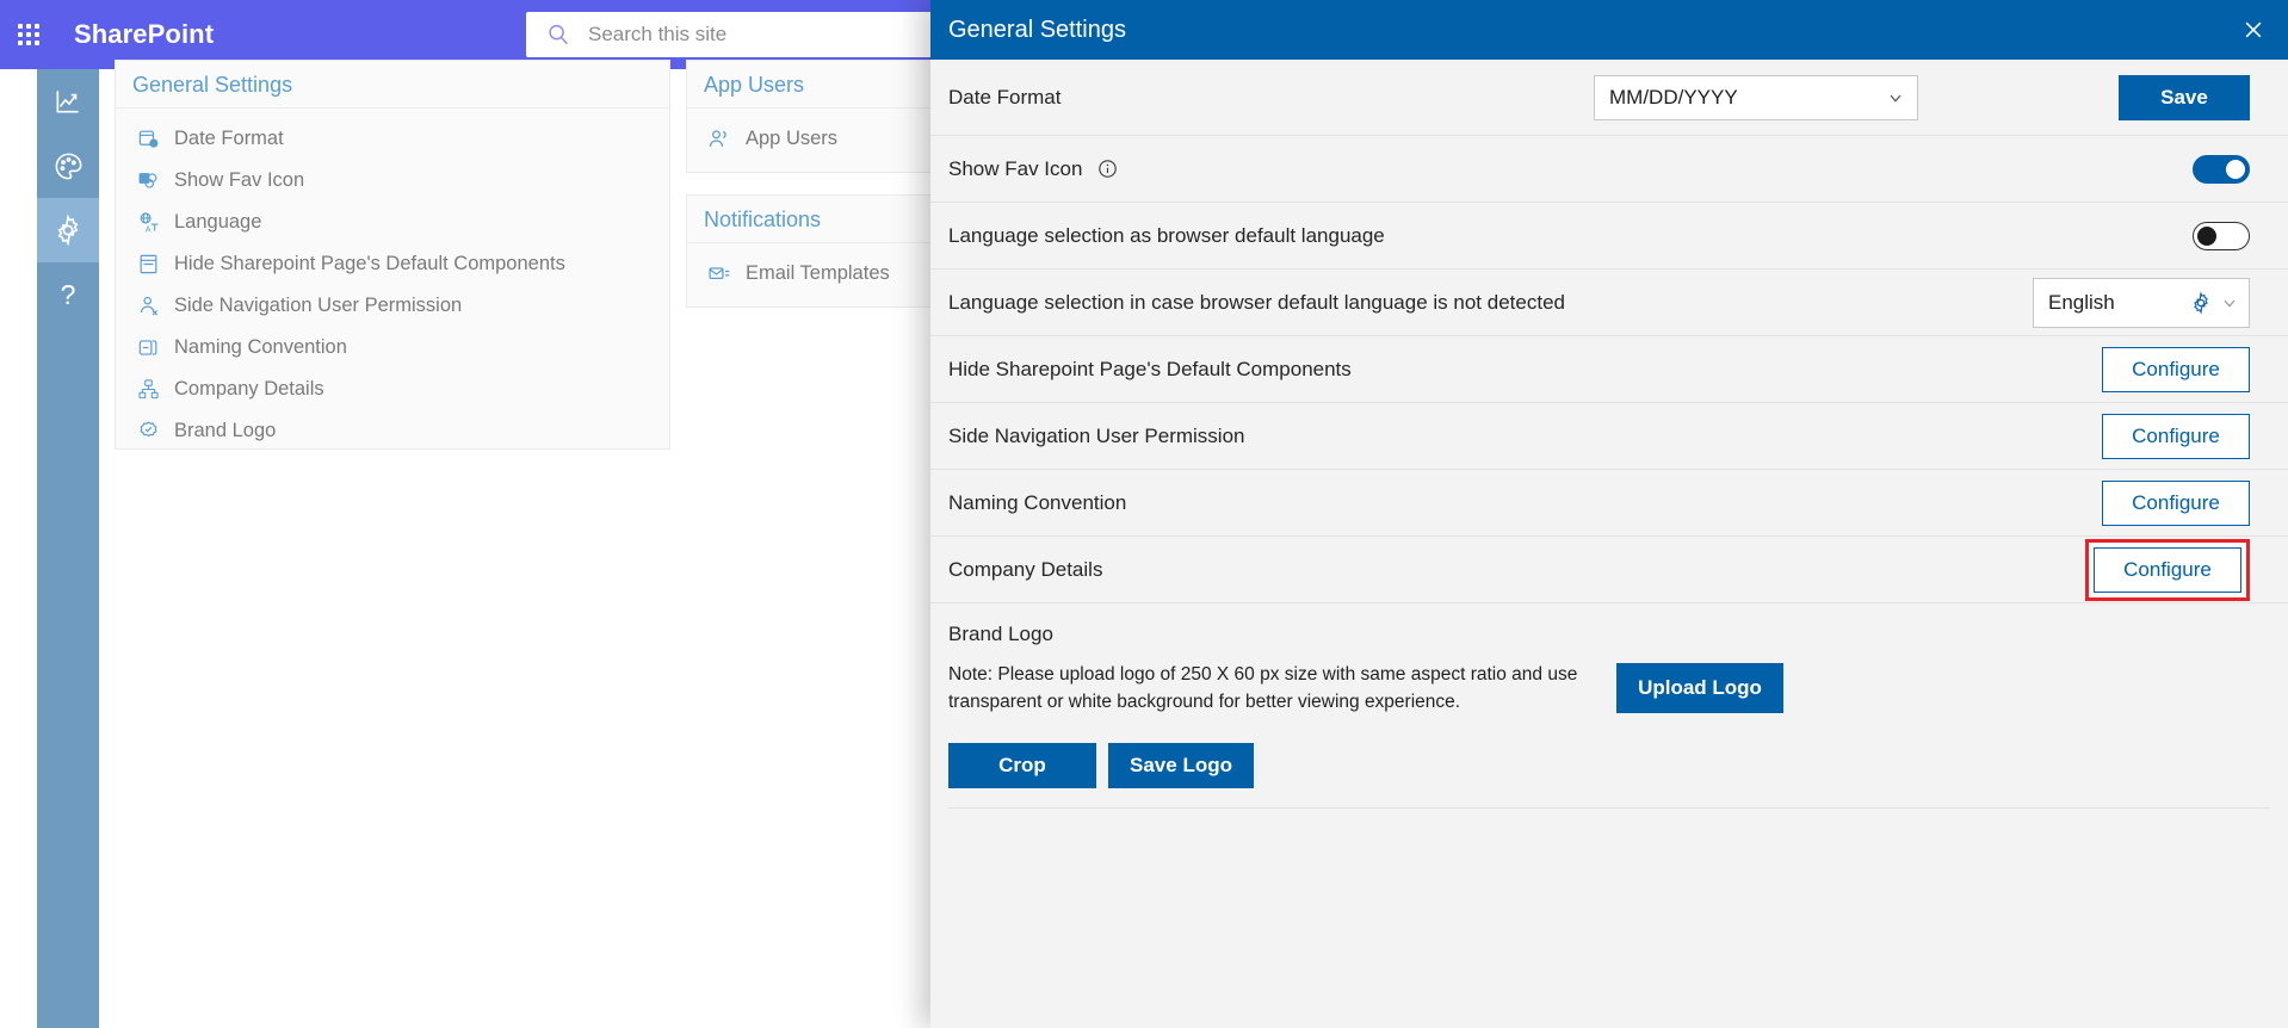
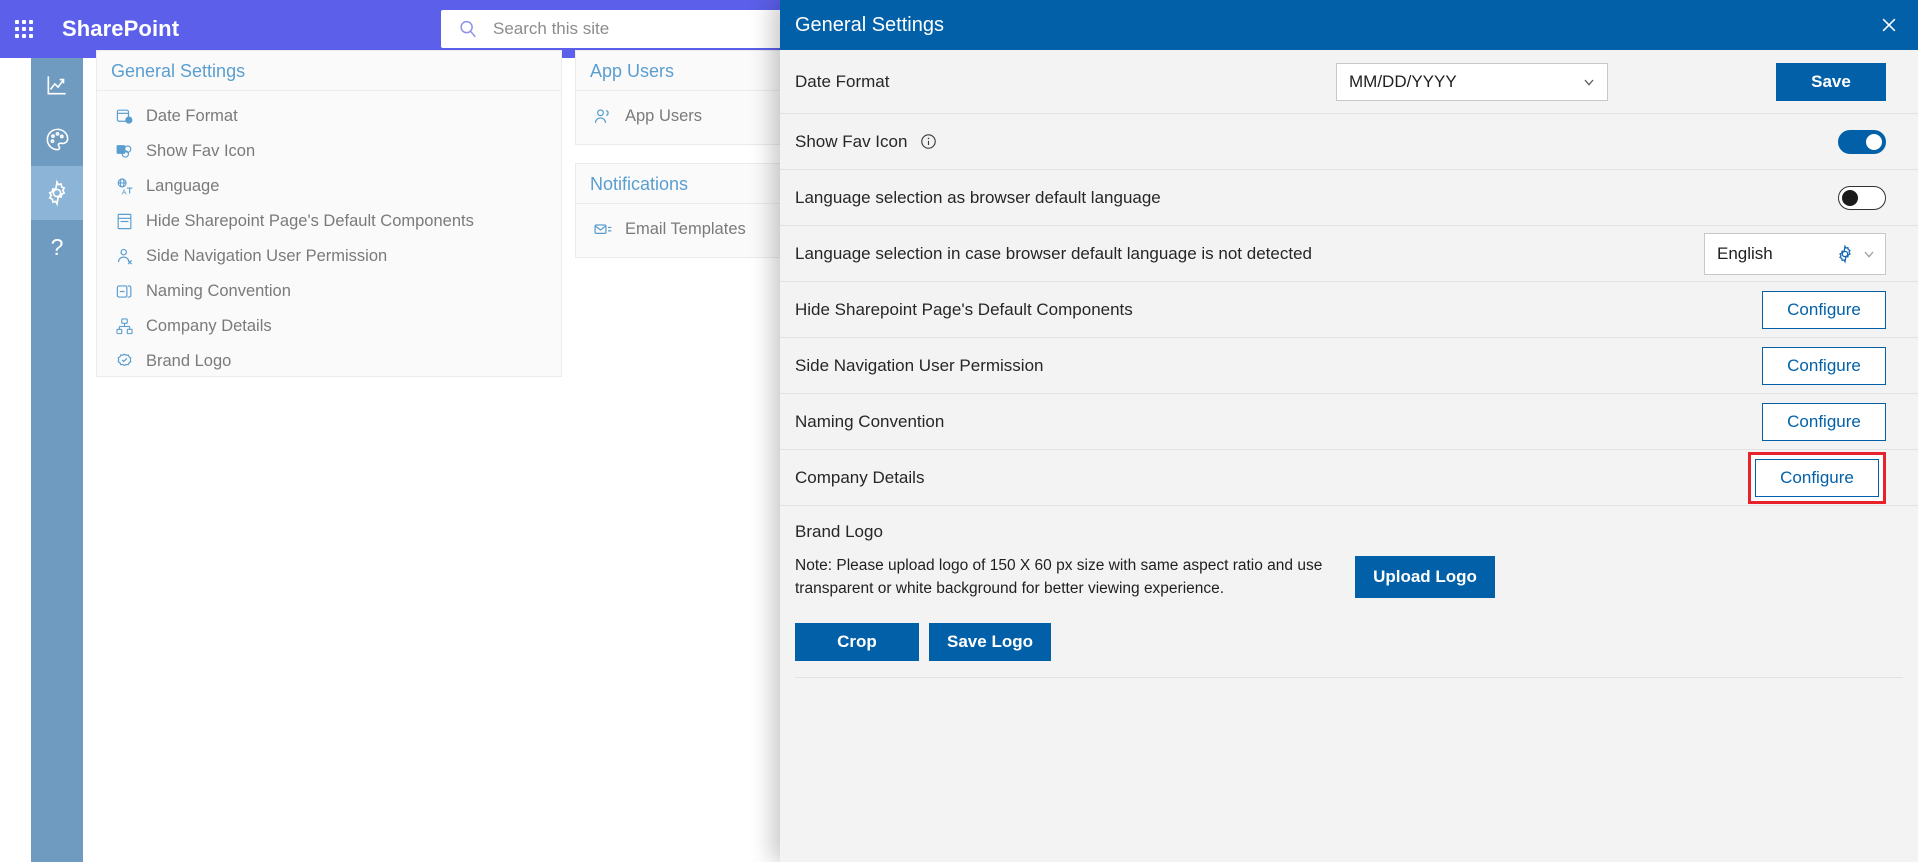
  SharePoint
  Search this site
  ?
  General Settings
  Date Format
  Show Fav Icon
  A
  Language
  Hide Sharepoint Page's Default Components
  Side Navigation User Permission
  Naming Convention
  Company Details
  Brand Logo
  App Users
  App Users
  Notifications
  Email Templates
  General Settings
  Date Format
  MM/DD/YYYY
  Save
  Show Fav Icon
  Language selection as browser default language
  Language selection in case browser default language is not detected
  English
  Hide Sharepoint Page's Default Components
  Configure
  Side Navigation User Permission
  Configure
  Naming Convention
  Configure
  Company Details
  Configure
  Brand Logo
- Note: Please upload logo of 250 X 60 px size with same aspect ratio and use transparent or white background for better viewing experience.
+ Note: Please upload logo of 150 X 60 px size with same aspect ratio and use transparent or white background for better viewing experience.
  Upload Logo
  Crop
  Save Logo
